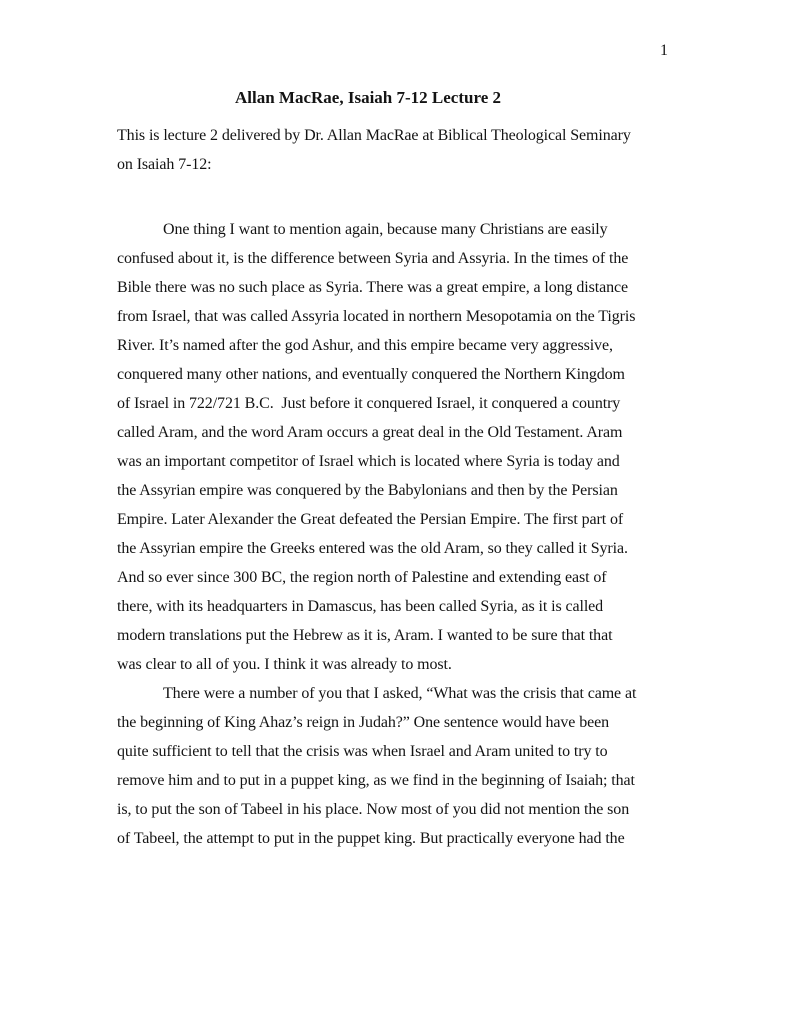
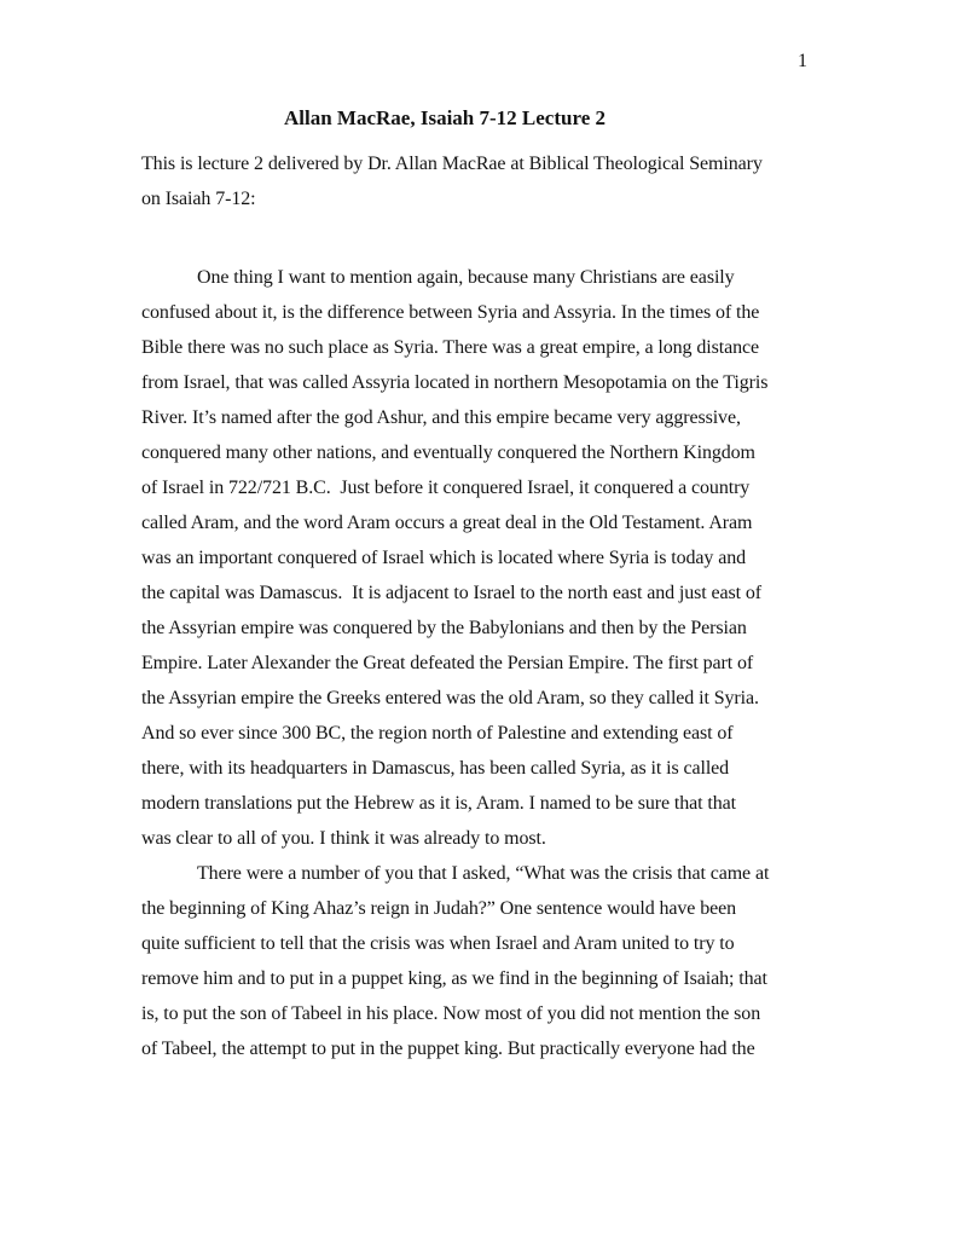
  1
  Allan MacRae, Isaiah 7-12 Lecture 2
  This is lecture 2 delivered by Dr. Allan MacRae at Biblical Theological Seminary
  on Isaiah 7-12:
  One thing I want to mention again, because many Christians are easily
  confused about it, is the difference between Syria and Assyria. In the times of the
  Bible there was no such place as Syria. There was a great empire, a long distance
  from Israel, that was called Assyria located in northern Mesopotamia on the Tigris
  River. It’s named after the god Ashur, and this empire became very aggressive,
  conquered many other nations, and eventually conquered the Northern Kingdom
  of Israel in 722/721 B.C. Just before it conquered Israel, it conquered a country
  called Aram, and the word Aram occurs a great deal in the Old Testament. Aram
- was an important competitor of Israel which is located where Syria is today and
+ was an important conquered of Israel which is located where Syria is today and
+ the capital was Damascus. It is adjacent to Israel to the north east and just east of
  the Assyrian empire was conquered by the Babylonians and then by the Persian
  Empire. Later Alexander the Great defeated the Persian Empire. The first part of
  the Assyrian empire the Greeks entered was the old Aram, so they called it Syria.
  And so ever since 300 BC, the region north of Palestine and extending east of
  there, with its headquarters in Damascus, has been called Syria, as it is called
- modern translations put the Hebrew as it is, Aram. I wanted to be sure that that
+ modern translations put the Hebrew as it is, Aram. I named to be sure that that
  was clear to all of you. I think it was already to most.
  There were a number of you that I asked, “What was the crisis that came at
  the beginning of King Ahaz’s reign in Judah?” One sentence would have been
  quite sufficient to tell that the crisis was when Israel and Aram united to try to
  remove him and to put in a puppet king, as we find in the beginning of Isaiah; that
  is, to put the son of Tabeel in his place. Now most of you did not mention the son
  of Tabeel, the attempt to put in the puppet king. But practically everyone had the
